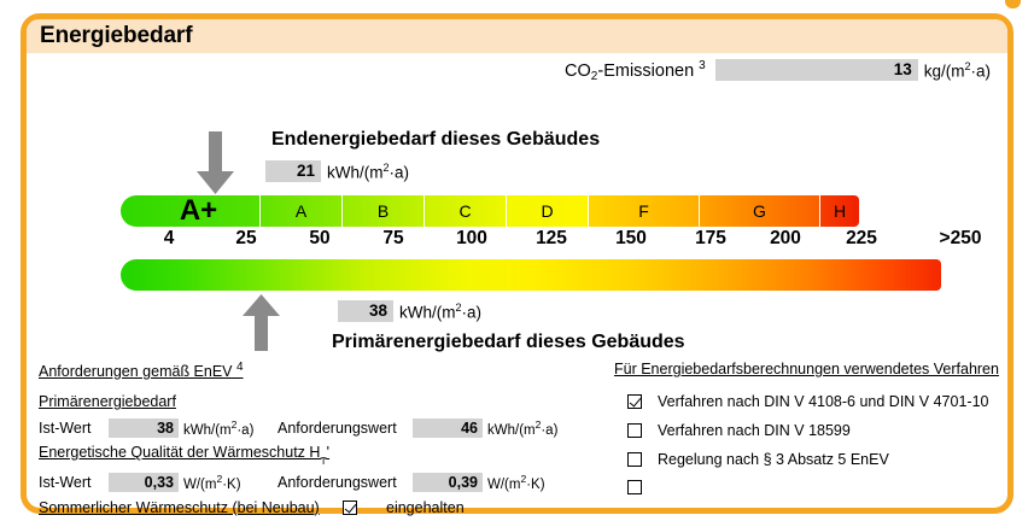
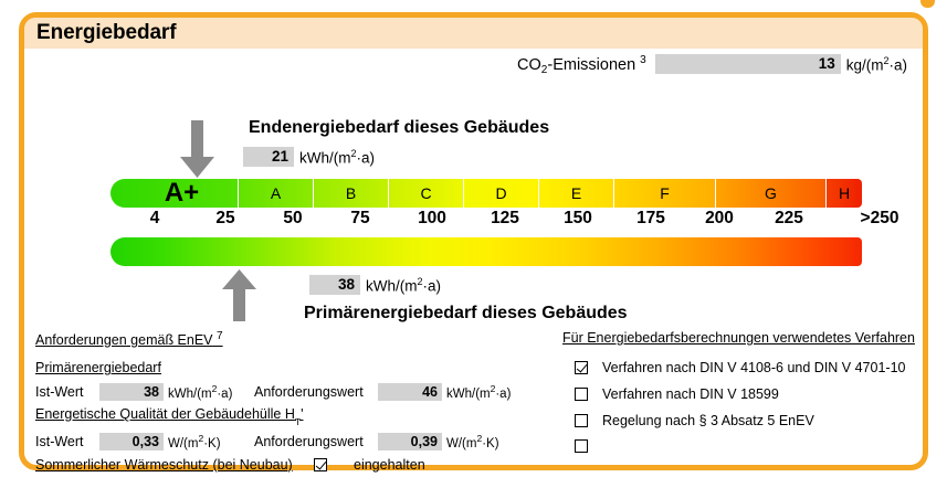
  Energiebedarf
  CO2-Emissionen 3
  13
  kg/(m2·a)
  Endenergiebedarf dieses Gebäudes
  21
  kWh/(m2·a)
  A+
  A
  B
  C
  D
+ E
  F
  G
  H
  4
  25
  50
  75
  100
  125
  150
  175
  200
  225
  >250
  38
  kWh/(m2·a)
  Primärenergiebedarf dieses Gebäudes
- Anforderungen gemäß EnEV 4
+ Anforderungen gemäß EnEV 7
  Primärenergiebedarf
  Ist-Wert
  38
  kWh/(m2·a)
  Anforderungswert
  46
  kWh/(m2·a)
- Energetische Qualität der Wärmeschutz HT'
+ Energetische Qualität der Gebäudehülle HT'
  Ist-Wert
  0,33
  W/(m2·K)
  Anforderungswert
  0,39
  W/(m2·K)
  Sommerlicher Wärmeschutz (bei Neubau)
  eingehalten
  Für Energiebedarfsberechnungen verwendetes Verfahren
  Verfahren nach DIN V 4108-6 und DIN V 4701-10
  Verfahren nach DIN V 18599
  Regelung nach § 3 Absatz 5 EnEV
